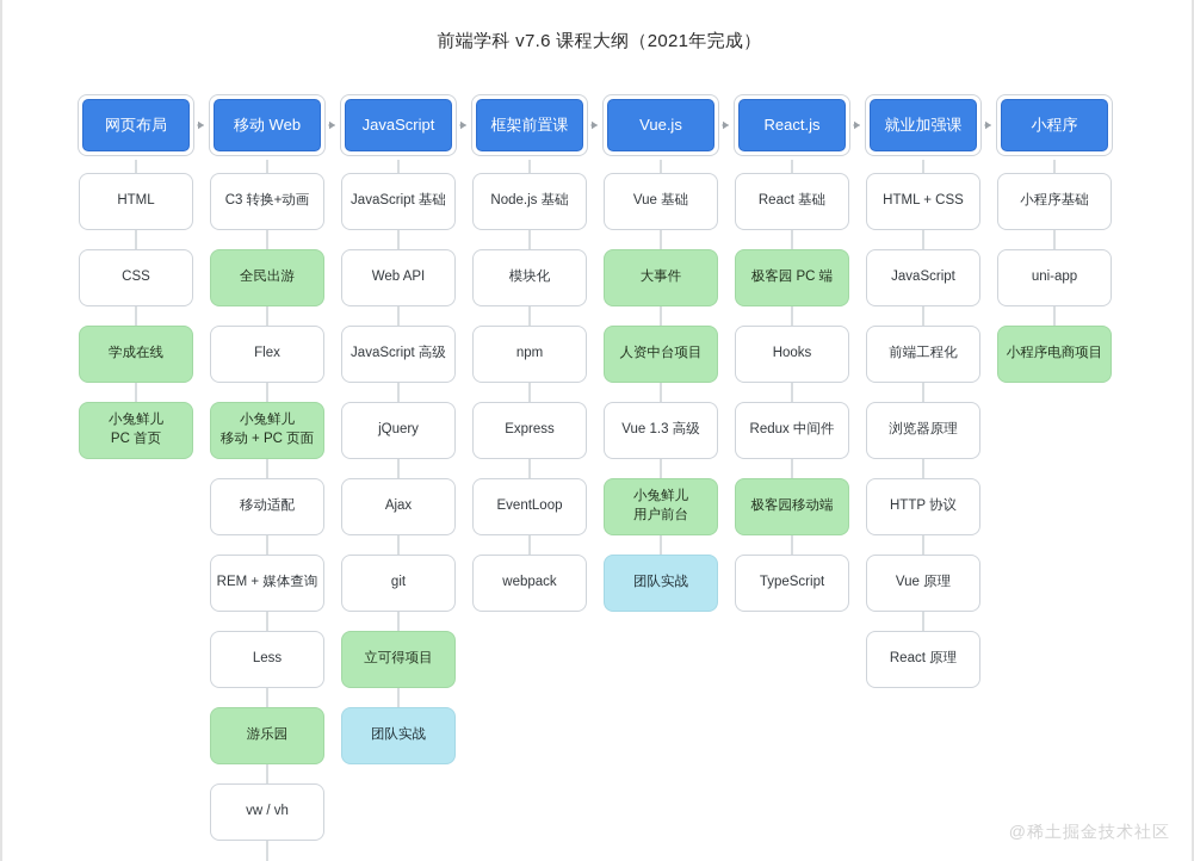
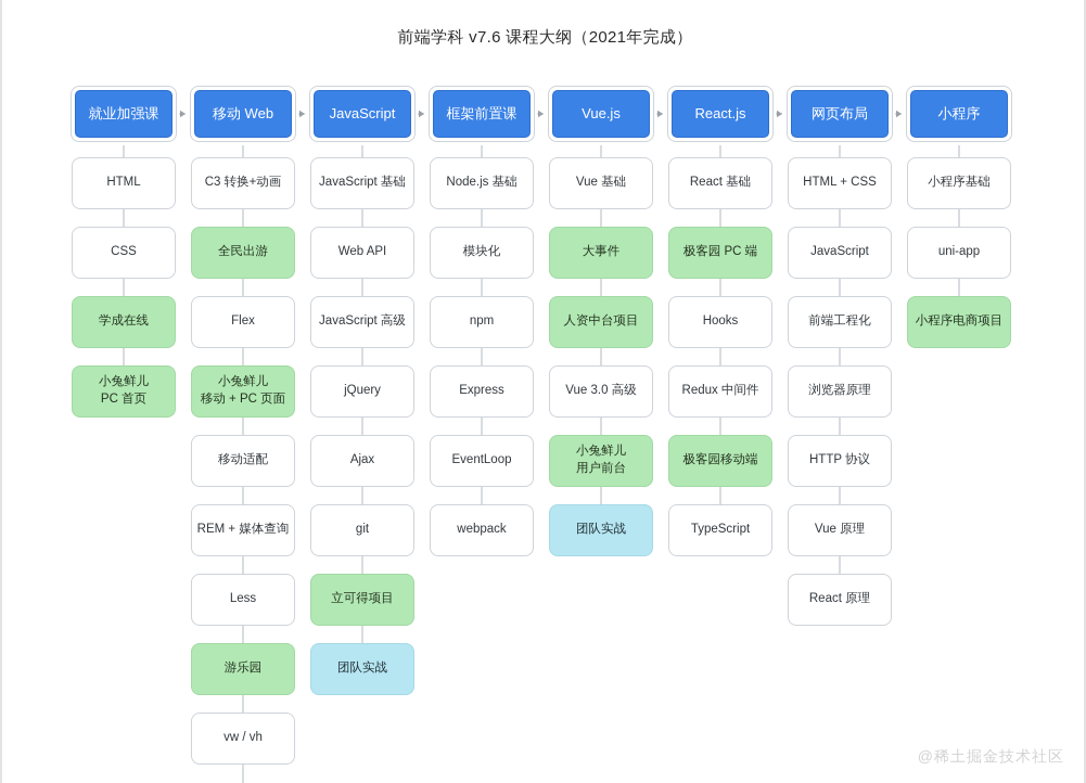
  前端学科 v7.6 课程大纲（2021年完成）
- 网页布局
+ 就业加强课
  HTML
  CSS
  学成在线
  小兔鲜儿
  PC 首页
  移动 Web
  C3 转换+动画
  全民出游
  Flex
  小兔鲜儿
  移动 + PC 页面
  移动适配
  REM + 媒体查询
  Less
  游乐园
  vw / vh
  JavaScript
  JavaScript 基础
  Web API
  JavaScript 高级
  jQuery
  Ajax
  git
  立可得项目
  团队实战
  框架前置课
  Node.js 基础
  模块化
  npm
  Express
  EventLoop
  webpack
  Vue.js
  Vue 基础
  大事件
  人资中台项目
- Vue 1.3 高级
+ Vue 3.0 高级
  小兔鲜儿
  用户前台
  团队实战
  React.js
  React 基础
  极客园 PC 端
  Hooks
  Redux 中间件
  极客园移动端
  TypeScript
- 就业加强课
+ 网页布局
  HTML + CSS
  JavaScript
  前端工程化
  浏览器原理
  HTTP 协议
  Vue 原理
  React 原理
  小程序
  小程序基础
  uni-app
  小程序电商项目
  @稀土掘金技术社区
